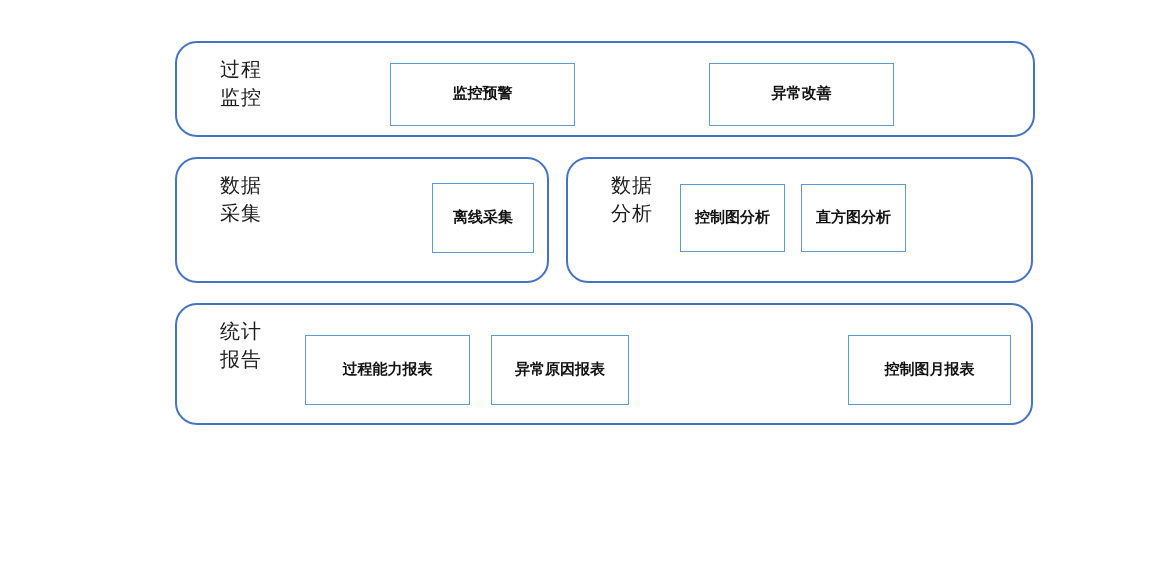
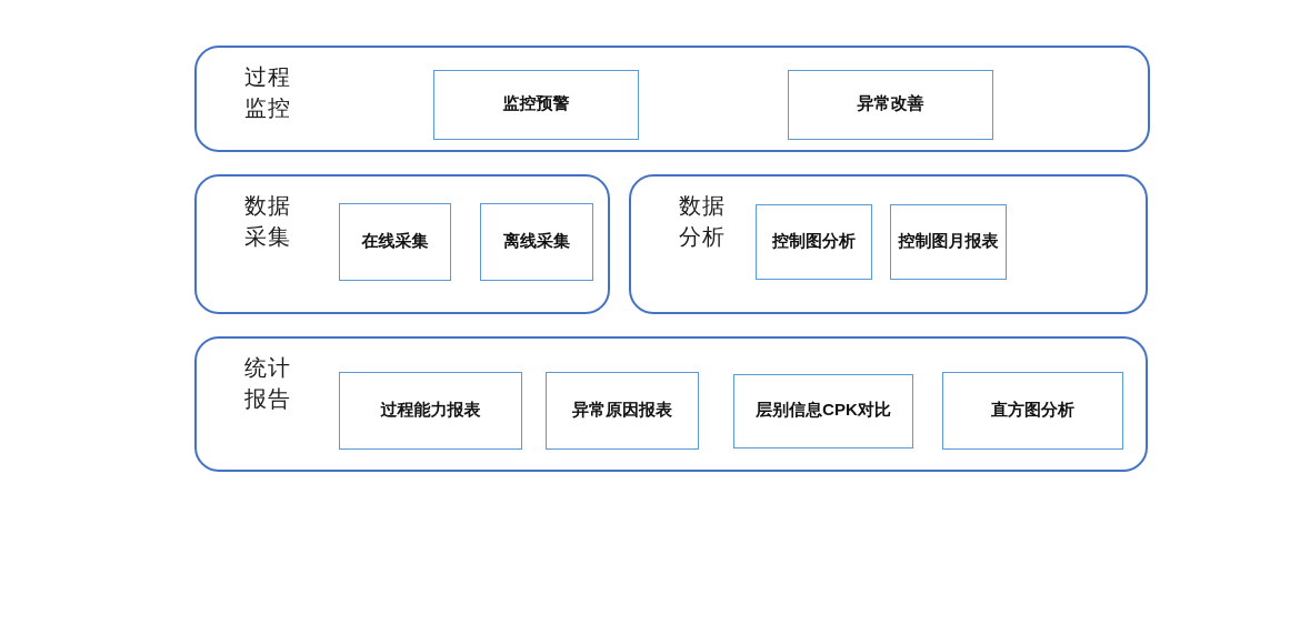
  过程监控
  监控预警
  异常改善
  数据采集
+ 在线采集
  离线采集
  数据分析
  控制图分析
- 直方图分析
+ 控制图月报表
  统计报告
  过程能力报表
  异常原因报表
+ 层别信息CPK对比
- 控制图月报表
+ 直方图分析
